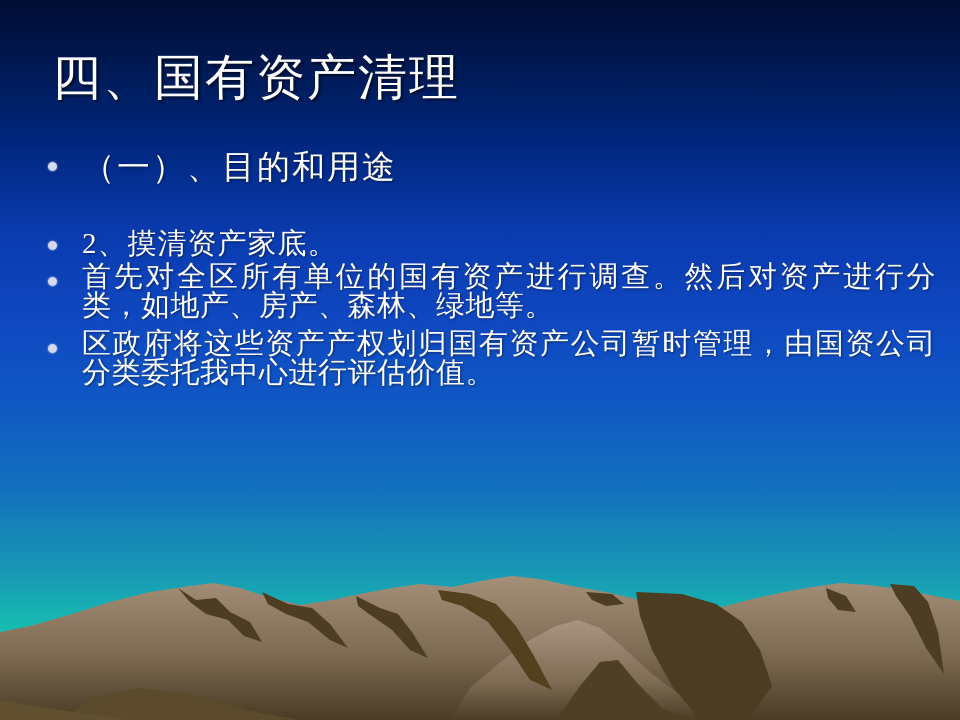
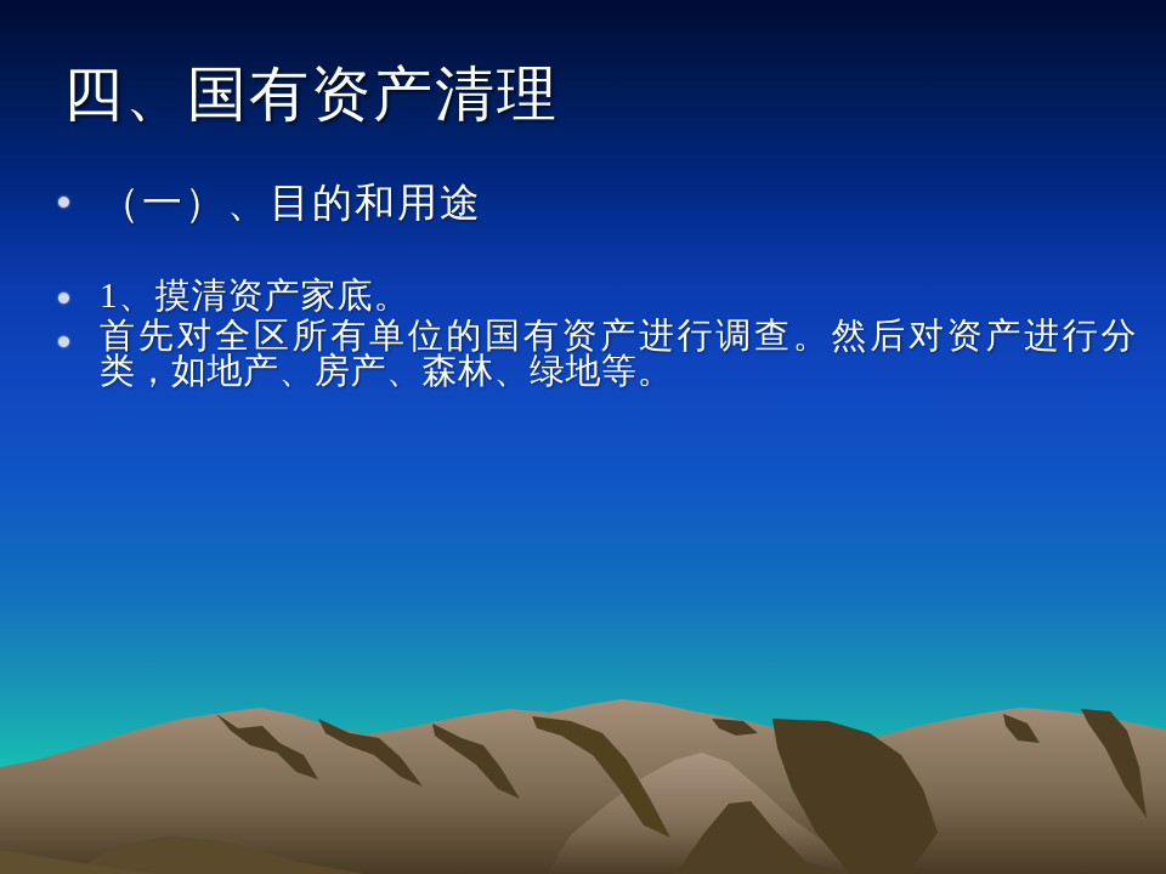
  四、国有资产清理
  （一）、目的和用途
- 2、摸清资产家底。
+ 1、摸清资产家底。
  首先对全区所有单位的国有资产进行调查。然后对资产进行分类，如地产、房产、森林、绿地等。
- 区政府将这些资产产权划归国有资产公司暂时管理，由国资公司分类委托我中心进行评估价值。
